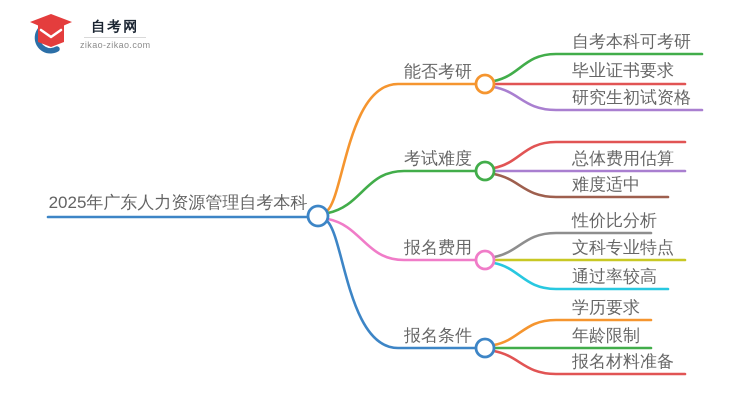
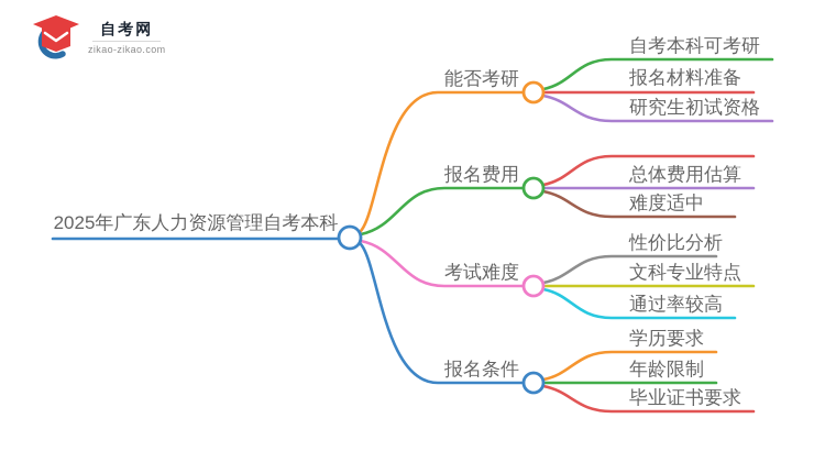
  自考网
  zikao-zikao.com
  2025年广东人力资源管理自考本科
  能否考研
  自考本科可考研
- 毕业证书要求
+ 报名材料准备
  研究生初试资格
- 考试难度
+ 报名费用
  总体费用估算
  难度适中
- 报名费用
+ 考试难度
  性价比分析
  文科专业特点
  通过率较高
  报名条件
  学历要求
  年龄限制
- 报名材料准备
+ 毕业证书要求
